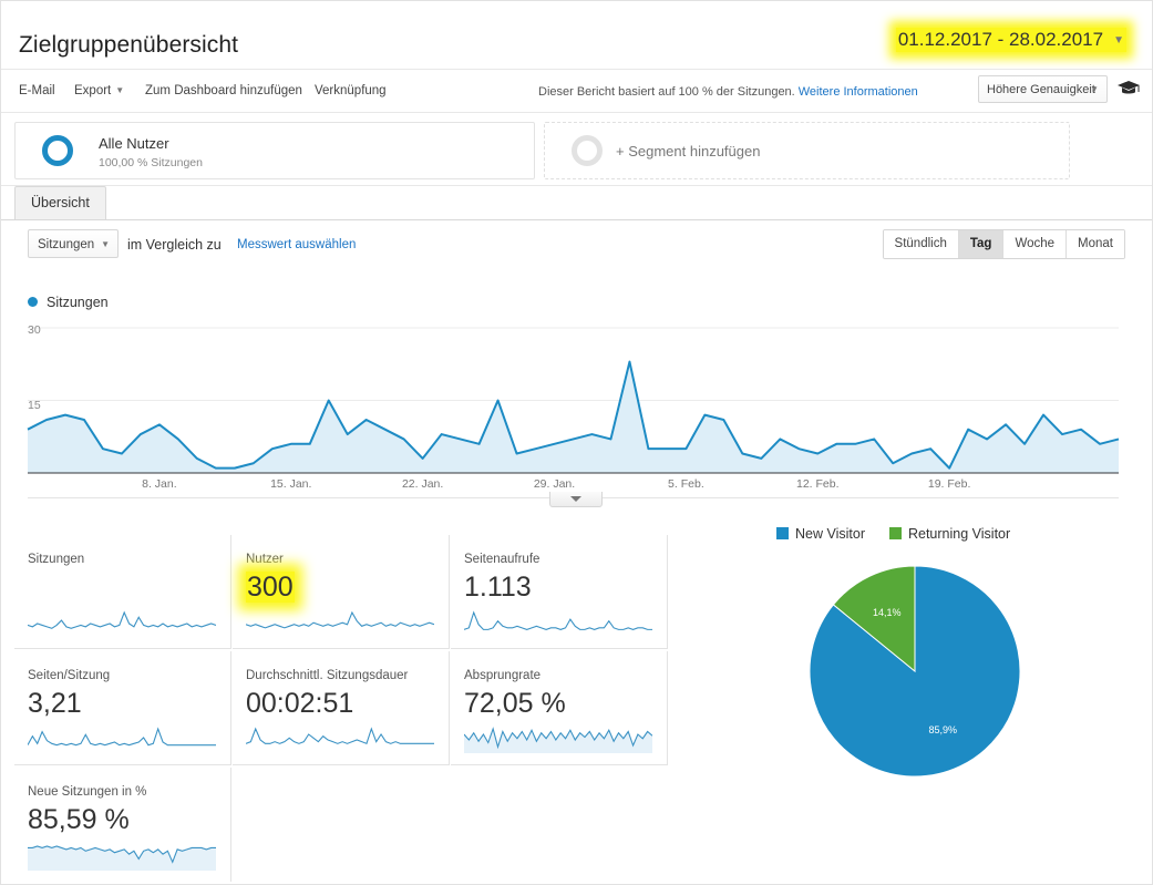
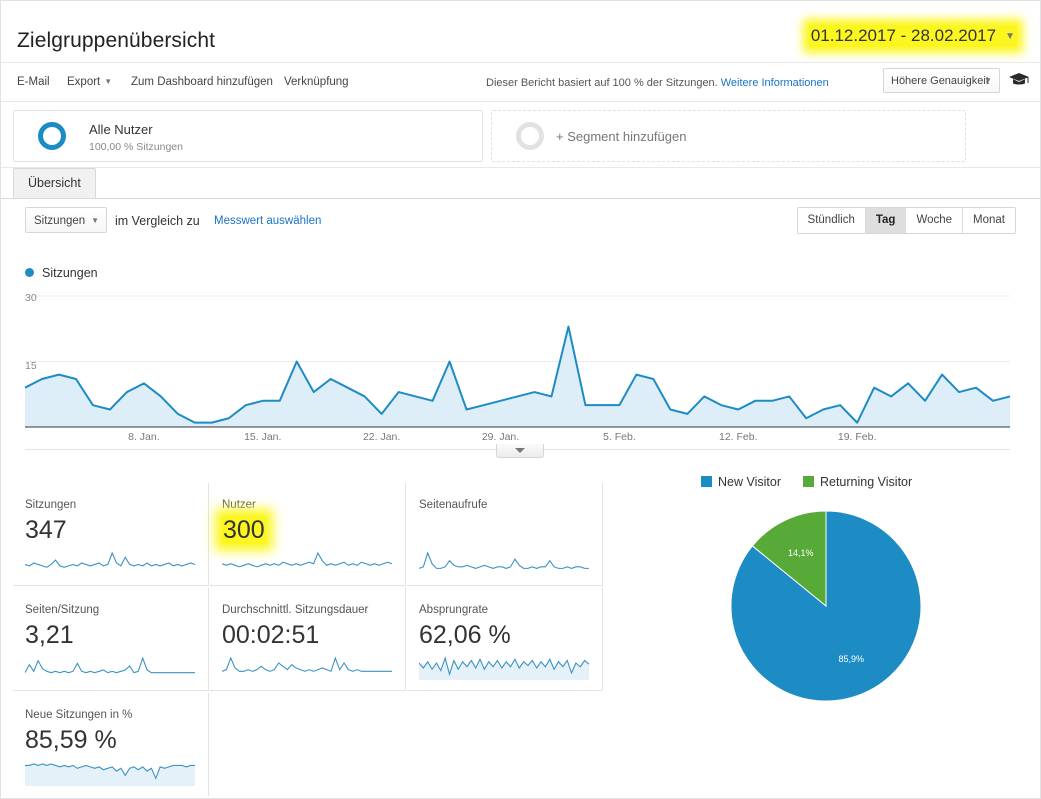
  Zielgruppenübersicht
  01.12.2017 - 28.02.2017 ▼
  E-Mail
  Export ▼
  Zum Dashboard hinzufügen
  Verknüpfung
  Dieser Bericht basiert auf 100 % der Sitzungen. Weitere Informationen
  Höhere Genauigkeit
  ▼
  Alle Nutzer
  100,00 % Sitzungen
  + Segment hinzufügen
  Übersicht
  Sitzungen
  ▼
  im Vergleich zu
  Messwert auswählen
  Stündlich
  Tag
  Woche
  Monat
  Sitzungen
  30
  15
  8. Jan.
  15. Jan.
  22. Jan.
  29. Jan.
  5. Feb.
  12. Feb.
  19. Feb.
  Sitzungen
+ 347
  Nutzer
  300
  Seitenaufrufe
- 1.113
  Seiten/Sitzung
  3,21
  Durchschnittl. Sitzungsdauer
  00:02:51
  Absprungrate
- 72,05 %
+ 62,06 %
  Neue Sitzungen in %
  85,59 %
  New Visitor Returning Visitor
  85,9%
  14,1%
